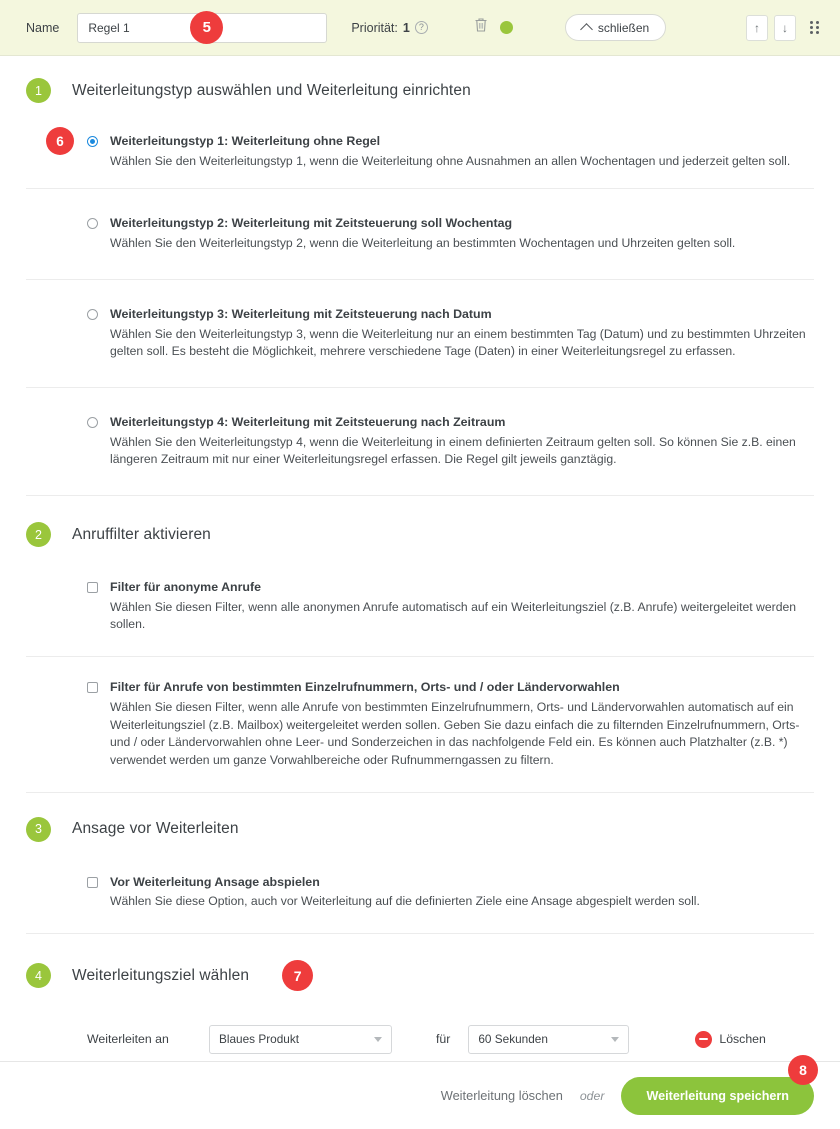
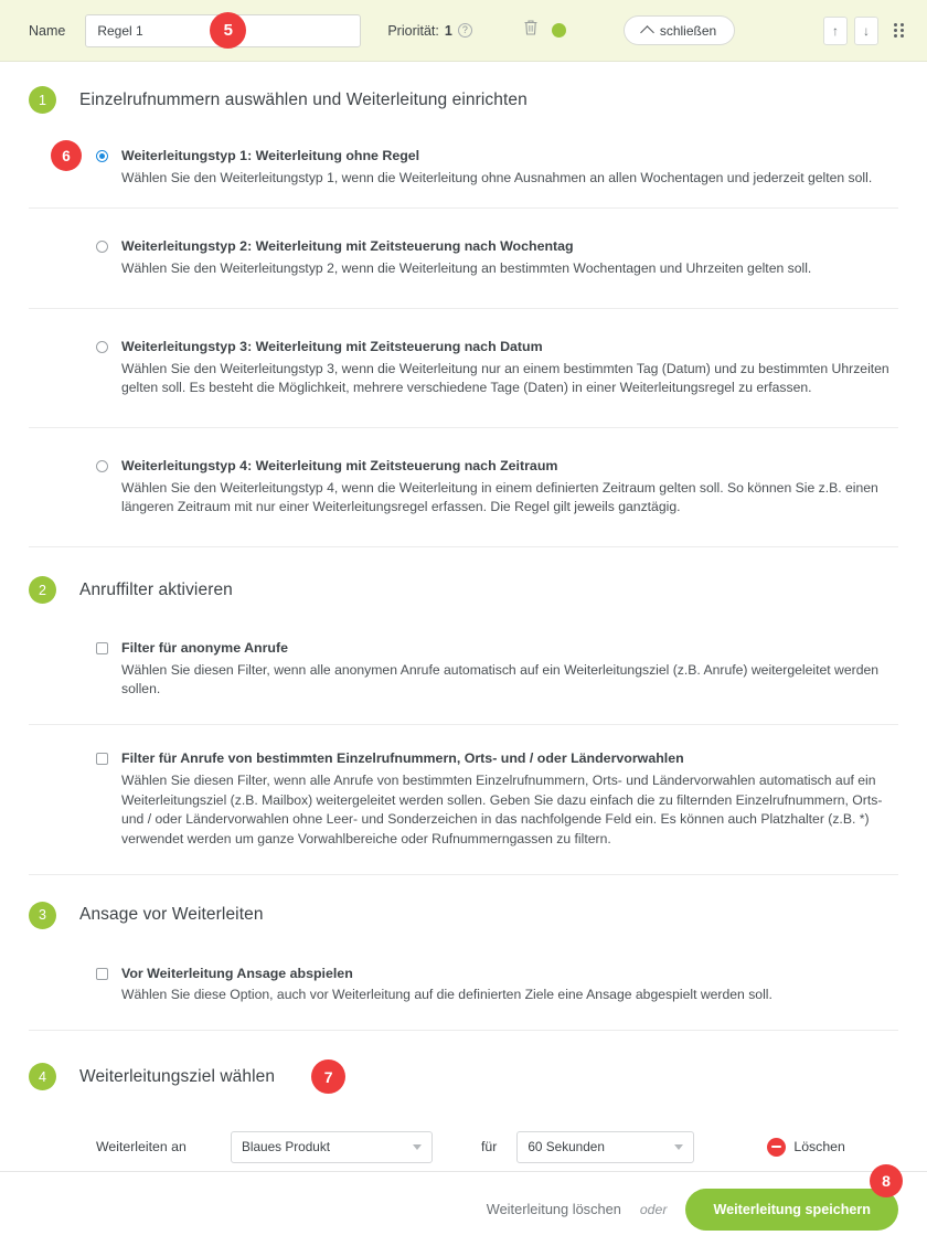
  Name
  Regel 1
  5
  Priorität:
  1
  ?
  schließen
  ↑
  ↓
  1
- Weiterleitungstyp auswählen und Weiterleitung einrichten
+ Einzelrufnummern auswählen und Weiterleitung einrichten
  6
  Weiterleitungstyp 1: Weiterleitung ohne Regel
  Wählen Sie den Weiterleitungstyp 1, wenn die Weiterleitung ohne Ausnahmen an allen Wochentagen und jederzeit gelten soll.
- Weiterleitungstyp 2: Weiterleitung mit Zeitsteuerung soll Wochentag
+ Weiterleitungstyp 2: Weiterleitung mit Zeitsteuerung nach Wochentag
  Wählen Sie den Weiterleitungstyp 2, wenn die Weiterleitung an bestimmten Wochentagen und Uhrzeiten gelten soll.
  Weiterleitungstyp 3: Weiterleitung mit Zeitsteuerung nach Datum
  Wählen Sie den Weiterleitungstyp 3, wenn die Weiterleitung nur an einem bestimmten Tag (Datum) und zu bestimmten Uhrzeiten gelten soll. Es besteht die Möglichkeit, mehrere verschiedene Tage (Daten) in einer Weiterleitungsregel zu erfassen.
  Weiterleitungstyp 4: Weiterleitung mit Zeitsteuerung nach Zeitraum
  Wählen Sie den Weiterleitungstyp 4, wenn die Weiterleitung in einem definierten Zeitraum gelten soll. So können Sie z.B. einen längeren Zeitraum mit nur einer Weiterleitungsregel erfassen. Die Regel gilt jeweils ganztägig.
  2
  Anruffilter aktivieren
  Filter für anonyme Anrufe
  Wählen Sie diesen Filter, wenn alle anonymen Anrufe automatisch auf ein Weiterleitungsziel (z.B. Anrufe) weitergeleitet werden sollen.
  Filter für Anrufe von bestimmten Einzelrufnummern, Orts- und / oder Ländervorwahlen
  Wählen Sie diesen Filter, wenn alle Anrufe von bestimmten Einzelrufnummern, Orts- und Ländervorwahlen automatisch auf ein Weiterleitungsziel (z.B. Mailbox) weitergeleitet werden sollen. Geben Sie dazu einfach die zu filternden Einzelrufnummern, Orts- und / oder Ländervorwahlen ohne Leer- und Sonderzeichen in das nachfolgende Feld ein. Es können auch Platzhalter (z.B. *) verwendet werden um ganze Vorwahlbereiche oder Rufnummerngassen zu filtern.
  3
  Ansage vor Weiterleiten
  Vor Weiterleitung Ansage abspielen
  Wählen Sie diese Option, auch vor Weiterleitung auf die definierten Ziele eine Ansage abgespielt werden soll.
  4
  Weiterleitungsziel wählen
  7
  Weiterleiten an
  Blaues Produkt
  für
  60 Sekunden
  Löschen
  8
  Weiterleitung löschen
  oder
  Weiterleitung speichern
